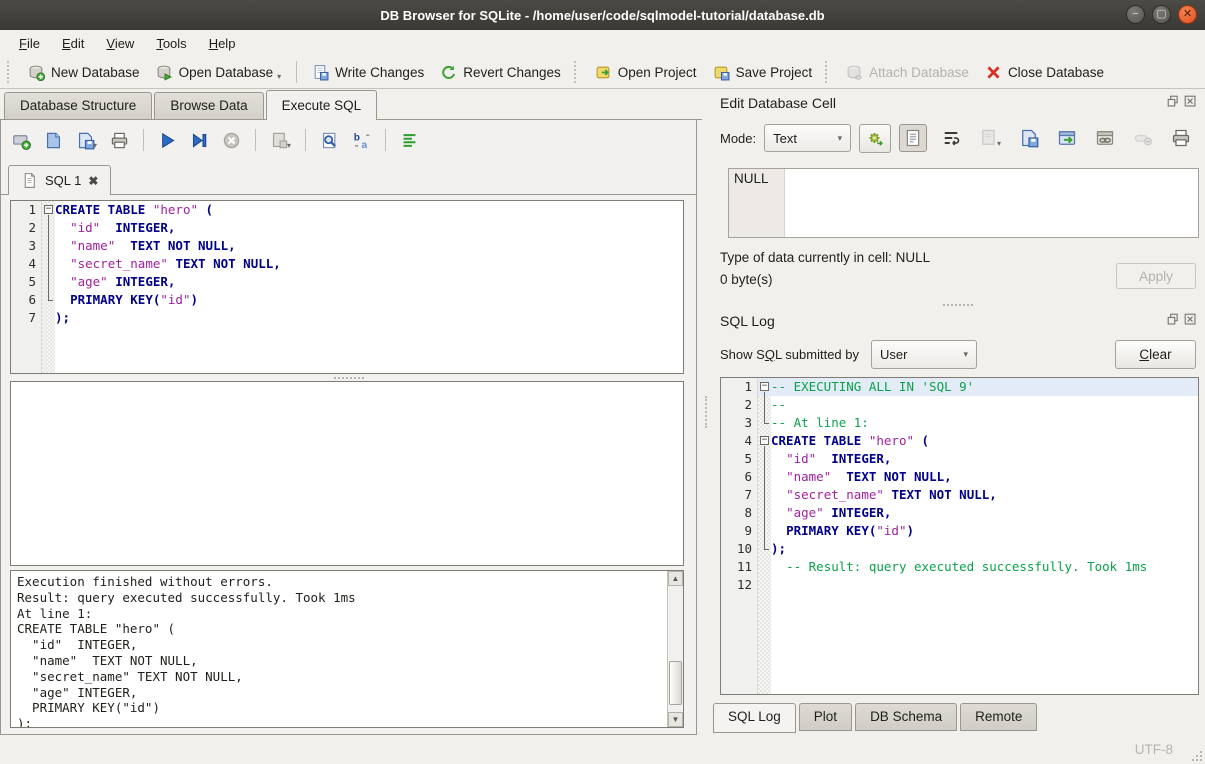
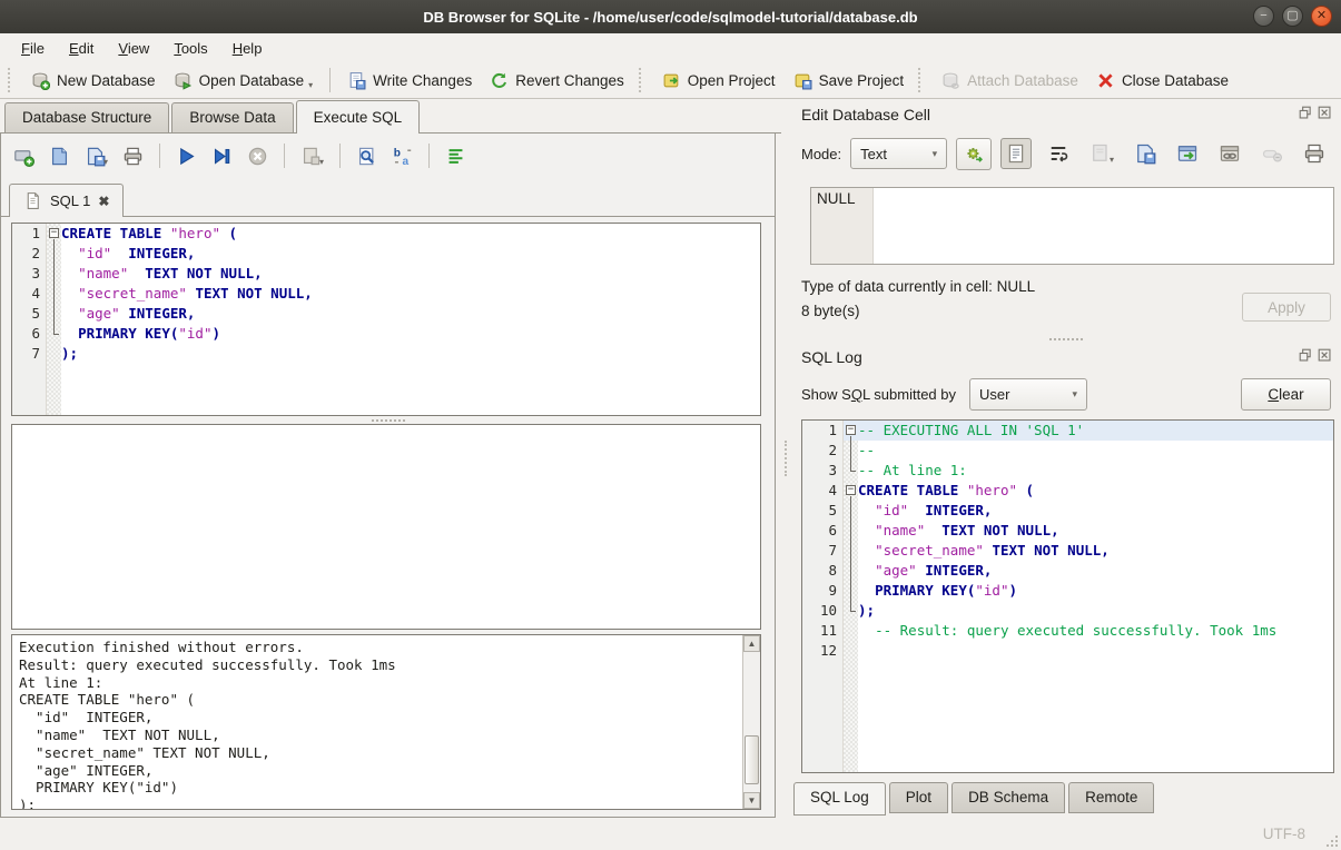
  DB Browser for SQLite - /home/user/code/sqlmodel-tutorial/database.db
  −
  ▢
  ✕
  File
  Edit
  View
  Tools
  Help
  New Database
  Open Database
  ▾
  Write Changes
  Revert Changes
  Open Project
  Save Project
  Attach Database
  Close Database
  Database Structure
  Browse Data
  Execute SQL
  ▾
  ▾
  b
  a
  SQL 1
  ✖
  1
  −
  CREATE TABLE "hero" (
  2
  "id" INTEGER,
  3
  "name" TEXT NOT NULL,
  4
  "secret_name" TEXT NOT NULL,
  5
  "age" INTEGER,
  6
  PRIMARY KEY("id")
  7
  );
  Execution finished without errors.
  Result: query executed successfully. Took 1ms
  At line 1:
  CREATE TABLE "hero" (
  "id" INTEGER,
  "name" TEXT NOT NULL,
  "secret_name" TEXT NOT NULL,
  "age" INTEGER,
  PRIMARY KEY("id")
  );
  ▲
  ▼
  Edit Database Cell
  Mode:
  Text
  ▾
  ▾
  NULL
  Type of data currently in cell: NULL
- 0 byte(s)
+ 8 byte(s)
  Apply
  SQL Log
  Show SQL submitted by
  User
  ▾
  Clear
  1
  −
- -- EXECUTING ALL IN 'SQL 9'
+ -- EXECUTING ALL IN 'SQL 1'
  2
  --
  3
  -- At line 1:
  4
  −
  CREATE TABLE "hero" (
  5
  "id" INTEGER,
  6
  "name" TEXT NOT NULL,
  7
  "secret_name" TEXT NOT NULL,
  8
  "age" INTEGER,
  9
  PRIMARY KEY("id")
  10
  );
  11
  -- Result: query executed successfully. Took 1ms
  12
  SQL Log
  Plot
  DB Schema
  Remote
  UTF-8
